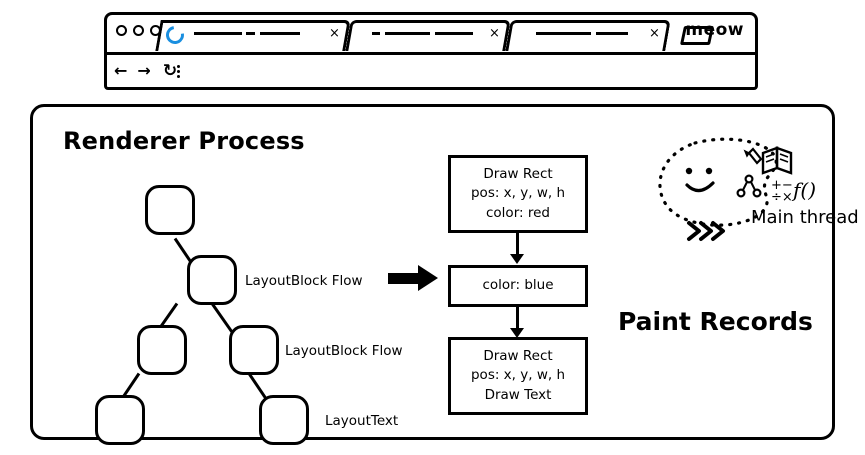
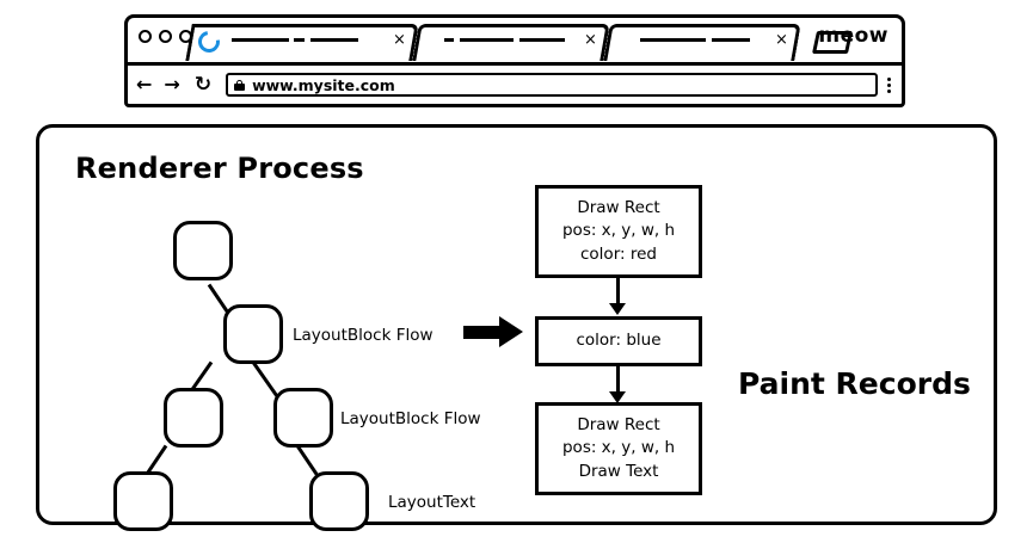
  ×
  ×
  ×
  meow
  ←
  →
  ↻
+ www.mysite.com
  Renderer Process
  LayoutBlock Flow
  LayoutBlock Flow
  LayoutText
  Draw Rect
  pos: x, y, w, h
  color: red
  color: blue
  Draw Rect
  pos: x, y, w, h
  Draw Text
  Paint Records
- +−
- ÷×
- f()
- Main thread
